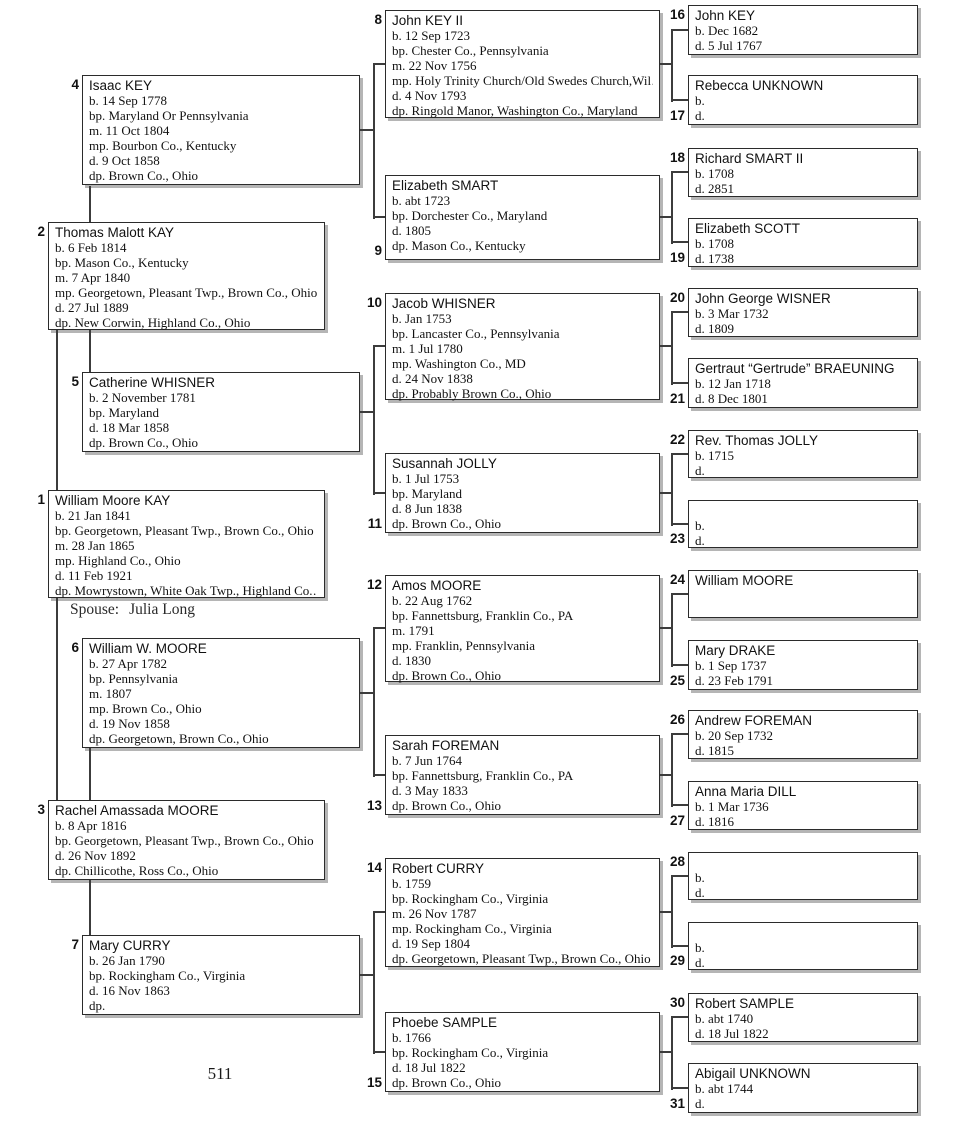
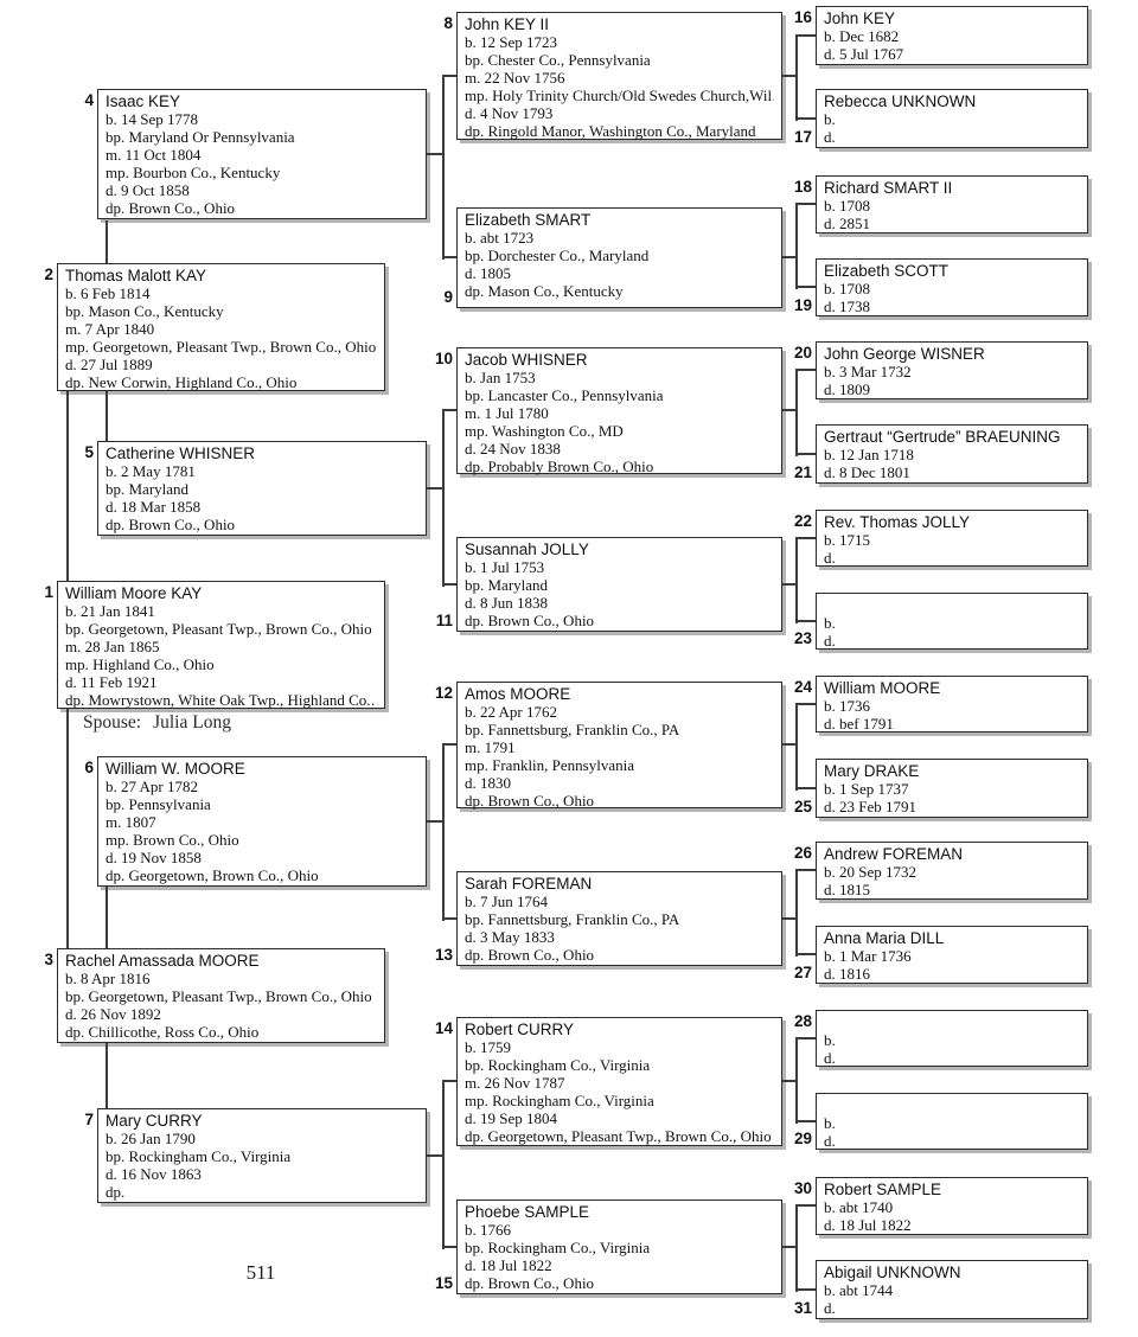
  4
  Isaac KEY
  b. 14 Sep 1778
  bp. Maryland Or Pennsylvania
  m. 11 Oct 1804
  mp. Bourbon Co., Kentucky
  d. 9 Oct 1858
  dp. Brown Co., Ohio
  2
  Thomas Malott KAY
  b. 6 Feb 1814
  bp. Mason Co., Kentucky
  m. 7 Apr 1840
  mp. Georgetown, Pleasant Twp., Brown Co., Ohio
  d. 27 Jul 1889
  dp. New Corwin, Highland Co., Ohio
  5
  Catherine WHISNER
- b. 2 November 1781
+ b. 2 May 1781
  bp. Maryland
  d. 18 Mar 1858
  dp. Brown Co., Ohio
  1
  William Moore KAY
  b. 21 Jan 1841
  bp. Georgetown, Pleasant Twp., Brown Co., Ohio
  m. 28 Jan 1865
  mp. Highland Co., Ohio
  d. 11 Feb 1921
  dp. Mowrystown, White Oak Twp., Highland Co.
  Spouse: Julia Long
  6
  William W. MOORE
  b. 27 Apr 1782
  bp. Pennsylvania
  m. 1807
  mp. Brown Co., Ohio
  d. 19 Nov 1858
  dp. Georgetown, Brown Co., Ohio
  3
  Rachel Amassada MOORE
  b. 8 Apr 1816
  bp. Georgetown, Pleasant Twp., Brown Co., Ohio
  d. 26 Nov 1892
  dp. Chillicothe, Ross Co., Ohio
  7
  Mary CURRY
  b. 26 Jan 1790
  bp. Rockingham Co., Virginia
  d. 16 Nov 1863
  dp.
  8
  John KEY II
  b. 12 Sep 1723
  bp. Chester Co., Pennsylvania
  m. 22 Nov 1756
  mp. Holy Trinity Church/Old Swedes Church,Wil
  d. 4 Nov 1793
  dp. Ringold Manor, Washington Co., Maryland
  9
  Elizabeth SMART
  b. abt 1723
  bp. Dorchester Co., Maryland
  d. 1805
  dp. Mason Co., Kentucky
  10
  Jacob WHISNER
  b. Jan 1753
  bp. Lancaster Co., Pennsylvania
  m. 1 Jul 1780
  mp. Washington Co., MD
  d. 24 Nov 1838
  dp. Probably Brown Co., Ohio
  11
  Susannah JOLLY
  b. 1 Jul 1753
  bp. Maryland
  d. 8 Jun 1838
  dp. Brown Co., Ohio
  12
  Amos MOORE
- b. 22 Aug 1762
+ b. 22 Apr 1762
  bp. Fannettsburg, Franklin Co., PA
  m. 1791
  mp. Franklin, Pennsylvania
  d. 1830
  dp. Brown Co., Ohio
  13
  Sarah FOREMAN
  b. 7 Jun 1764
  bp. Fannettsburg, Franklin Co., PA
  d. 3 May 1833
  dp. Brown Co., Ohio
  14
  Robert CURRY
  b. 1759
  bp. Rockingham Co., Virginia
  m. 26 Nov 1787
  mp. Rockingham Co., Virginia
  d. 19 Sep 1804
  dp. Georgetown, Pleasant Twp., Brown Co., Ohio
  15
  Phoebe SAMPLE
  b. 1766
  bp. Rockingham Co., Virginia
  d. 18 Jul 1822
  dp. Brown Co., Ohio
  16
  John KEY
  b. Dec 1682
  d. 5 Jul 1767
  17
  Rebecca UNKNOWN
  b.
  d.
  18
  Richard SMART II
  b. 1708
  d. 2851
  19
  Elizabeth SCOTT
  b. 1708
  d. 1738
  20
  John George WISNER
  b. 3 Mar 1732
  d. 1809
  21
  Gertraut “Gertrude” BRAEUNING
  b. 12 Jan 1718
  d. 8 Dec 1801
  22
  Rev. Thomas JOLLY
  b. 1715
  d.
  23
  b.
  d.
  24
  William MOORE
+ b. 1736
+ d. bef 1791
  25
  Mary DRAKE
  b. 1 Sep 1737
  d. 23 Feb 1791
  26
  Andrew FOREMAN
  b. 20 Sep 1732
  d. 1815
  27
  Anna Maria DILL
  b. 1 Mar 1736
  d. 1816
  28
  b.
  d.
  29
  b.
  d.
  30
  Robert SAMPLE
  b. abt 1740
  d. 18 Jul 1822
  31
  Abigail UNKNOWN
  b. abt 1744
  d.
  511
